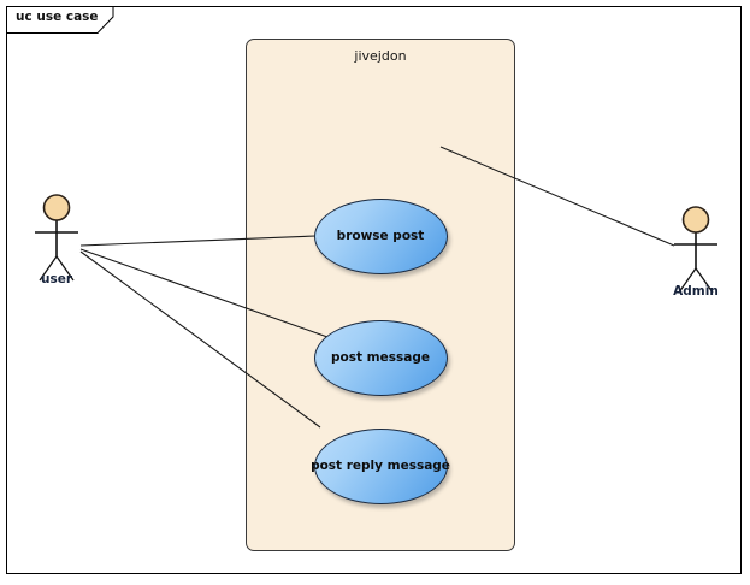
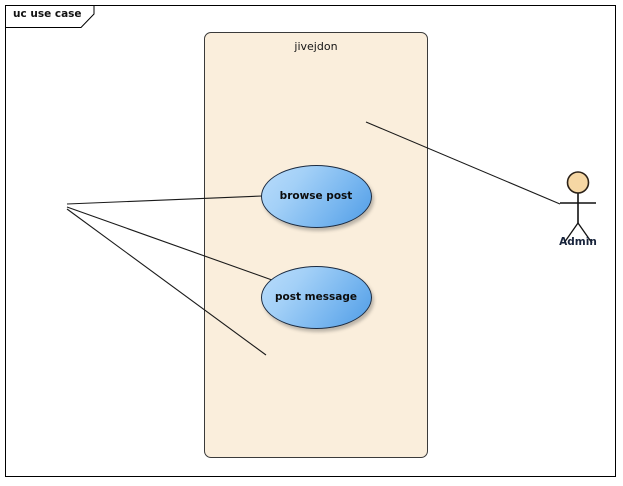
  uc use case
  jivejdon
  browse post
  post message
- post reply message
- user
  Admin
